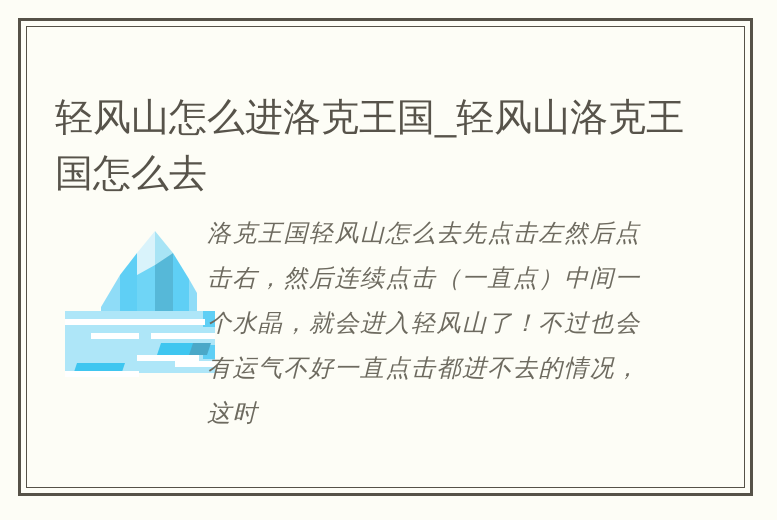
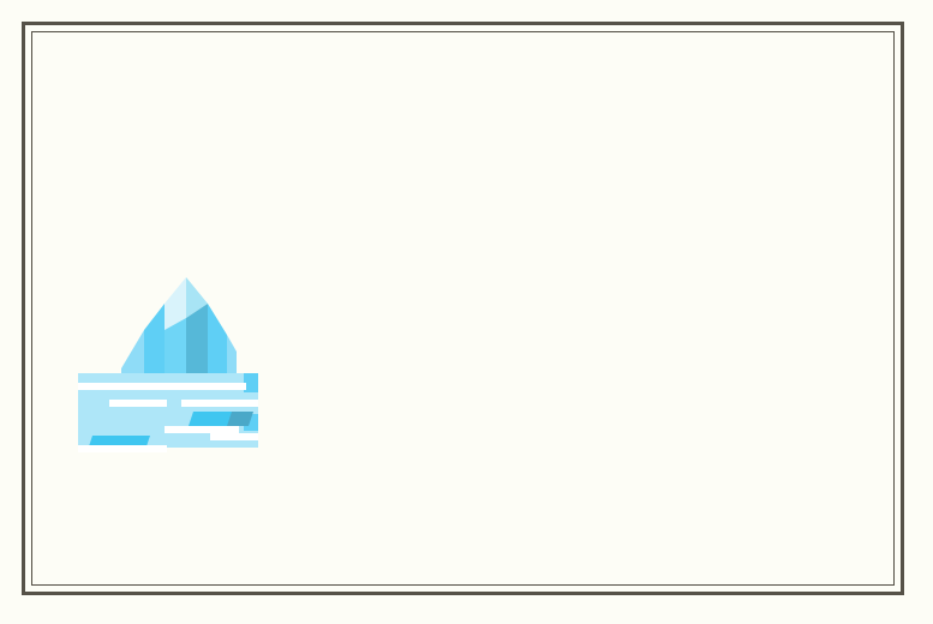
- 轻风山怎么进洛克王国_轻风山洛克王国怎么去
- 洛克王国轻风山怎么去先点击左然后点击右，然后连续点击（一直点）中间一个水晶，就会进入轻风山了！不过也会有运气不好一直点击都进不去的情况，这时
